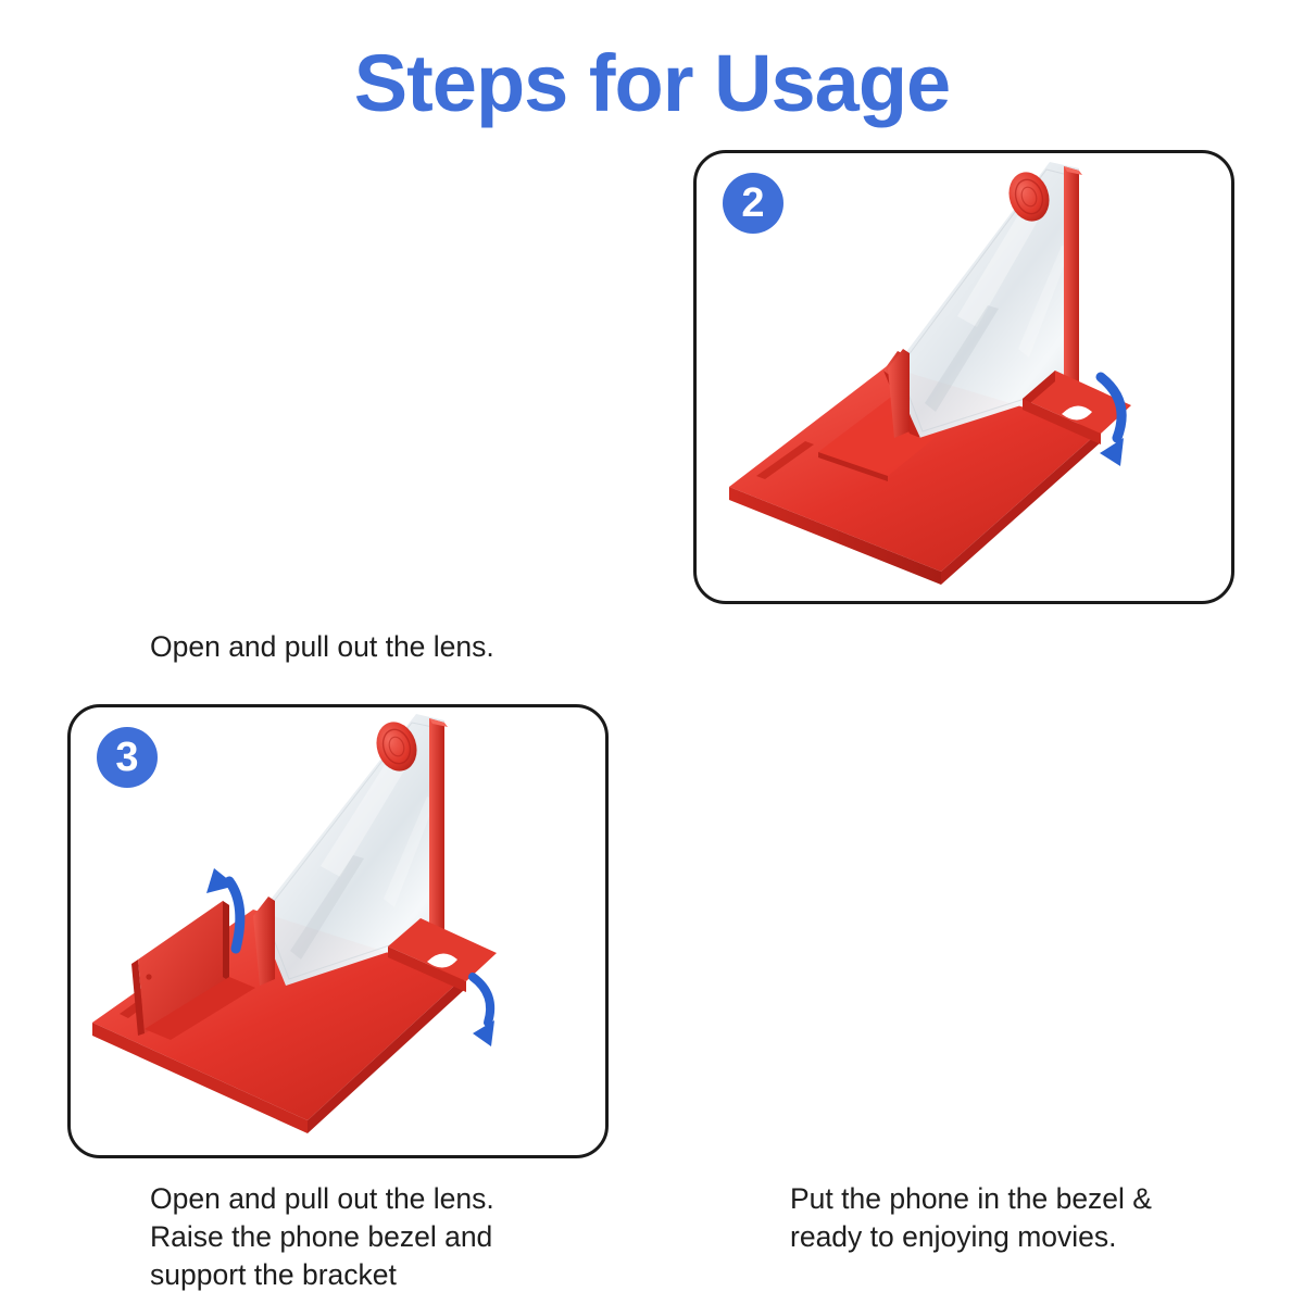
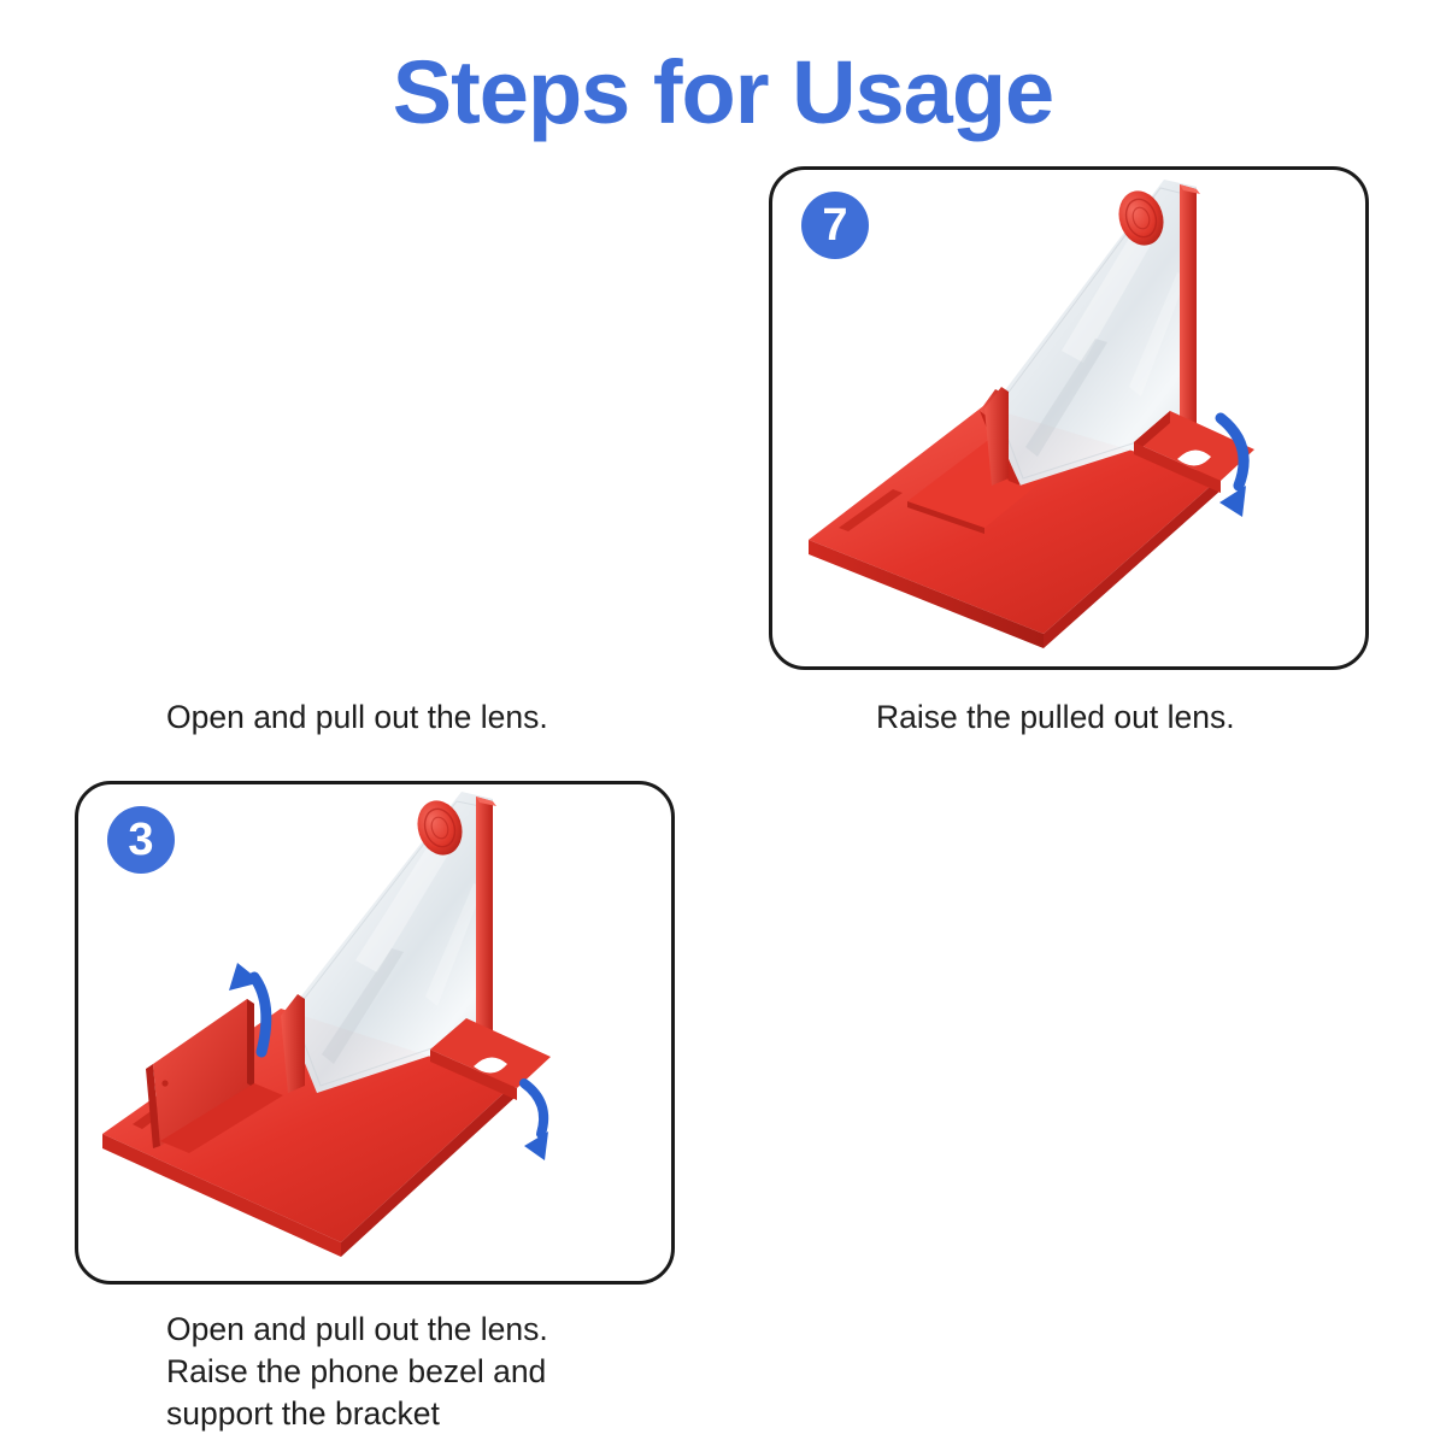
  Steps for Usage
- 2
+ 7
  3
  Open and pull out the lens.
+ Raise the pulled out lens.
  Open and pull out the lens.
  Raise the phone bezel and
  support the bracket
- Put the phone in the bezel &
- ready to enjoying movies.
